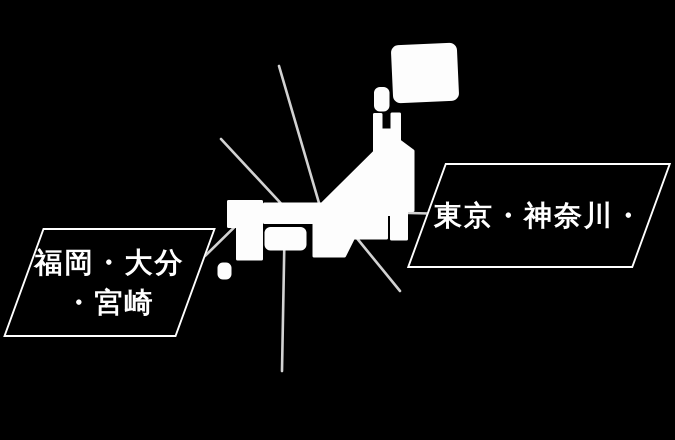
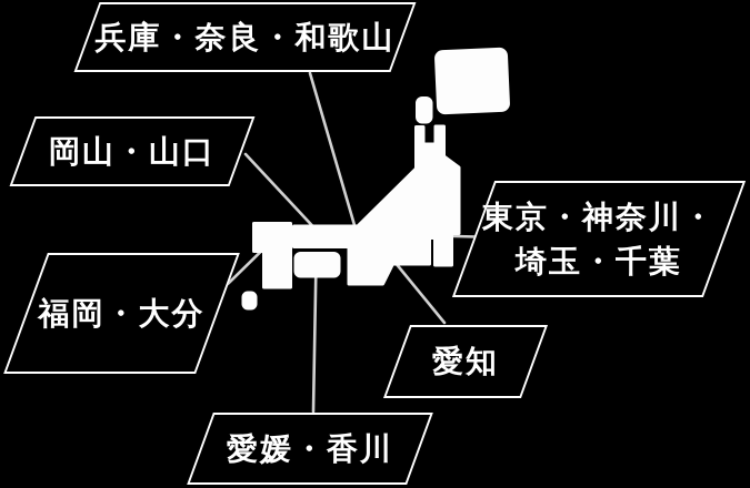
+ 兵庫・奈良・和歌山
+ 岡山・山口
  福岡・大分
- ・宮崎
  東京・神奈川・
+ 埼玉・千葉
+ 愛知
+ 愛媛・香川
